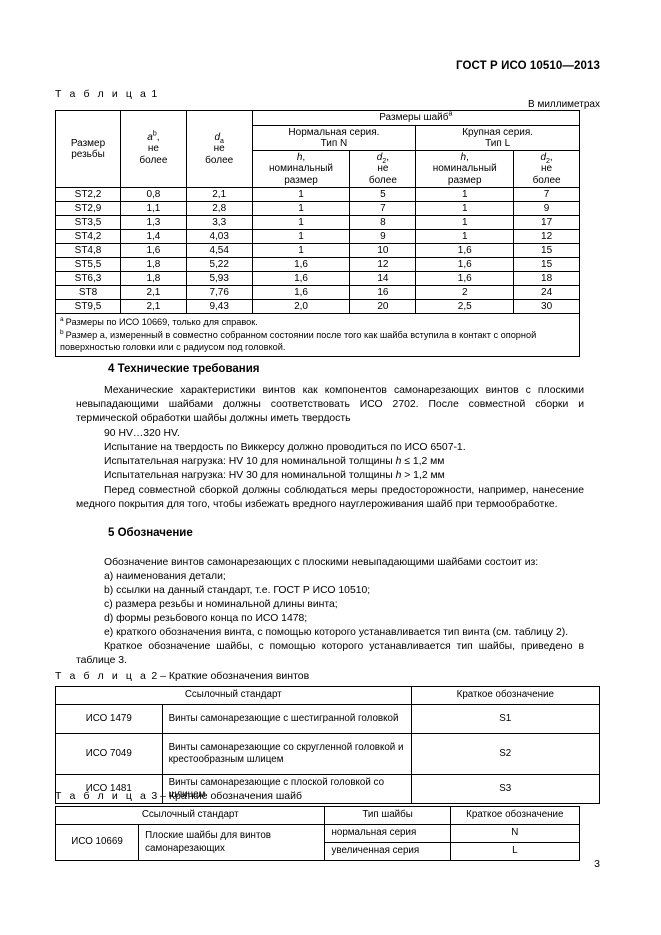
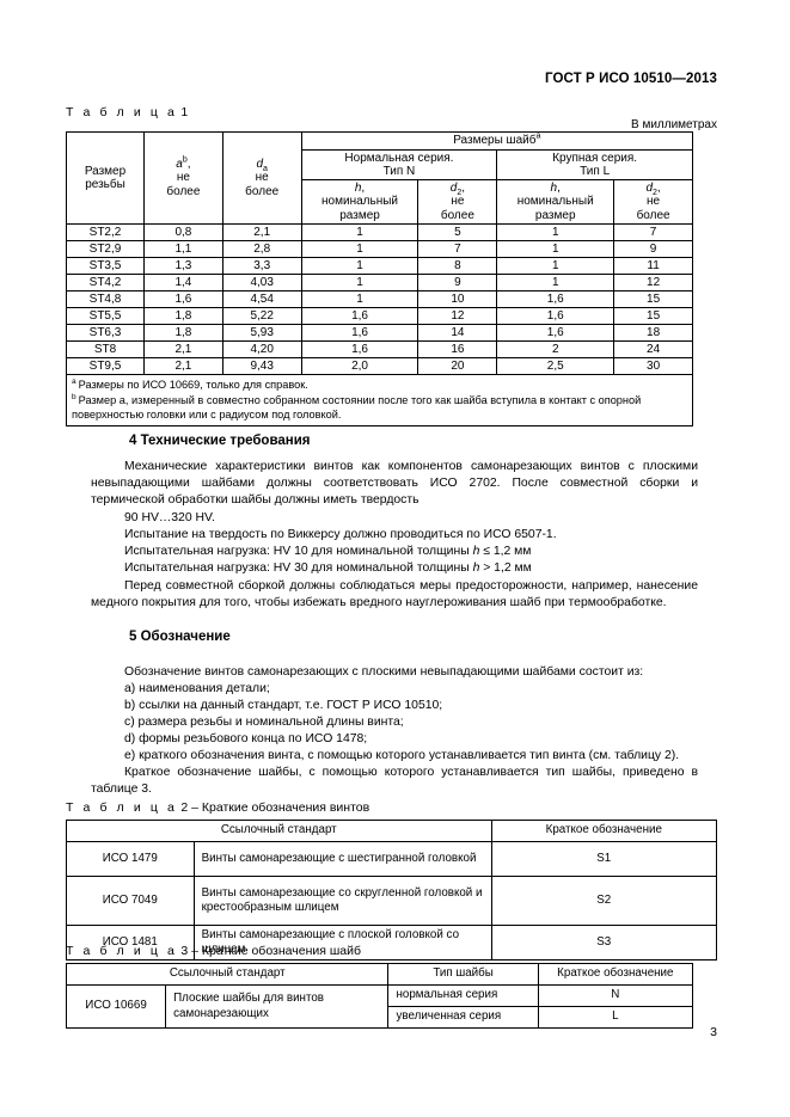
  ГОСТ Р ИСО 10510—2013
  Т а б л и ц а 1
  В миллиметрах
  Размеррезьбы	a , не более	d не более	Размеры шайб
  Нормальная серия. Тип N	Крупная серия. Тип L
  h, номинальный размер	d , не более	h, номинальный размер	d , не более
  ST2,2	0,8	2,1	1	5	1	7
  ST2,9	1,1	2,8	1	7	1	9
- ST3,5	1,3	3,3	1	8	1	17
+ ST3,5	1,3	3,3	1	8	1	11
  ST4,2	1,4	4,03	1	9	1	12
  ST4,8	1,6	4,54	1	10	1,6	15
  ST5,5	1,8	5,22	1,6	12	1,6	15
  ST6,3	1,8	5,93	1,6	14	1,6	18
- ST8	2,1	7,76	1,6	16	2	24
+ ST8	2,1	4,20	1,6	16	2	24
  ST9,5	2,1	9,43	2,0	20	2,5	30
  Размеры по ИСО 10669, только для справок.Размер a, измеренный в совместно собранном состоянии после того как шайба вступила в контакт с опорной поверхностью головки или с радиусом под головкой.
  4 Технические требования
  Механические характеристики винтов как компонентов самонарезающих винтов с плоскими невыпадающими шайбами должны соответствовать ИСО 2702. После совместной сборки и термической обработки шайбы должны иметь твердость
  90 HV…320 HV.
  Испытание на твердость по Виккерсу должно проводиться по ИСО 6507-1.
  Испытательная нагрузка: HV 10 для номинальной толщины h ≤ 1,2 мм
  Испытательная нагрузка: HV 30 для номинальной толщины h > 1,2 мм
  Перед совместной сборкой должны соблюдаться меры предосторожности, например, нанесение медного покрытия для того, чтобы избежать вредного науглероживания шайб при термообработке.
  5 Обозначение
  Обозначение винтов самонарезающих с плоскими невыпадающими шайбами состоит из:
  a) наименования детали;
  b) ссылки на данный стандарт, т.е. ГОСТ Р ИСО 10510;
  c) размера резьбы и номинальной длины винта;
  d) формы резьбового конца по ИСО 1478;
  e) краткого обозначения винта, с помощью которого устанавливается тип винта (см. таблицу 2).
  Краткое обозначение шайбы, с помощью которого устанавливается тип шайбы, приведено в таблице 3.
  Т а б л и ц а 2 – Краткие обозначения винтов
  Ссылочный стандарт	Краткое обозначение
  ИСО 1479	Винты самонарезающие с шестигранной головкой	S1
  ИСО 7049	Винты самонарезающие со скругленной головкой и крестообразным шлицем	S2
  ИСО 1481	Винты самонарезающие с плоской головкой со шлицем	S3
  Т а б л и ц а 3 – Краткие обозначения шайб
  Ссылочный стандарт	Тип шайбы	Краткое обозначение
  ИСО 10669	Плоские шайбы для винтов самонарезающих	нормальная серия	N
  увеличенная серия	L
  3
